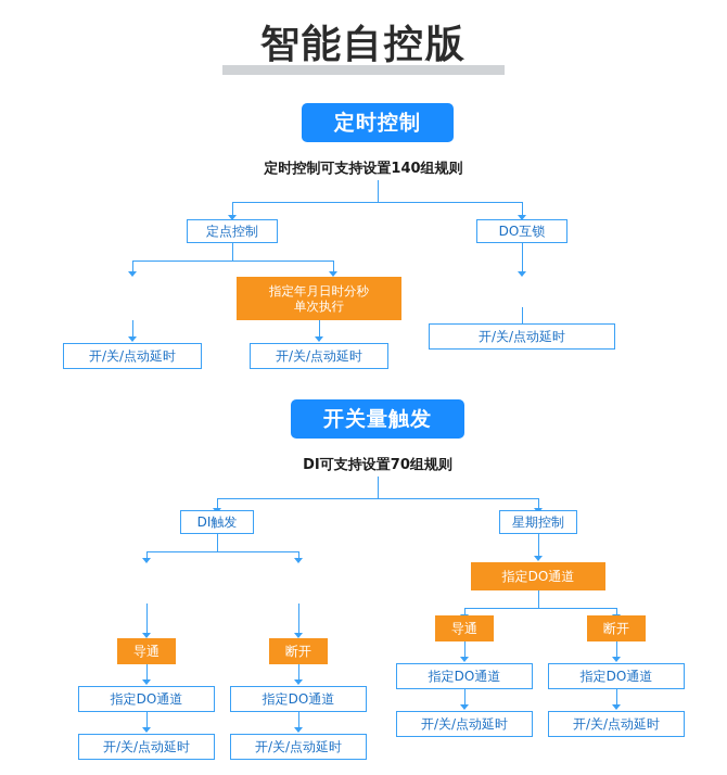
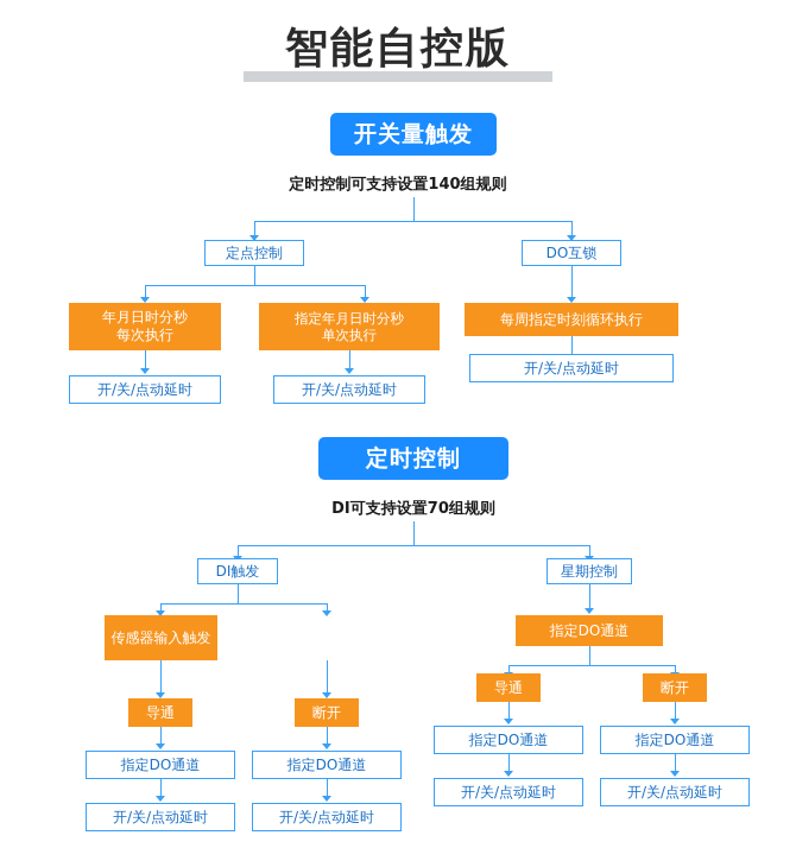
  智能自控版
- 定时控制
+ 开关量触发
  定时控制可支持设置140组规则
  定点控制
  DO互锁
+ 年月日时分秒
+ 每次执行
  指定年月日时分秒
  单次执行
+ 每周指定时刻循环执行
  开/关/点动延时
  开/关/点动延时
  开/关/点动延时
- 开关量触发
+ 定时控制
  DI可支持设置70组规则
  DI触发
  星期控制
+ 传感器输入触发
  导通
  断开
  指定DO通道
  指定DO通道
  开/关/点动延时
  开/关/点动延时
  指定DO通道
  导通
  断开
  指定DO通道
  指定DO通道
  开/关/点动延时
  开/关/点动延时
